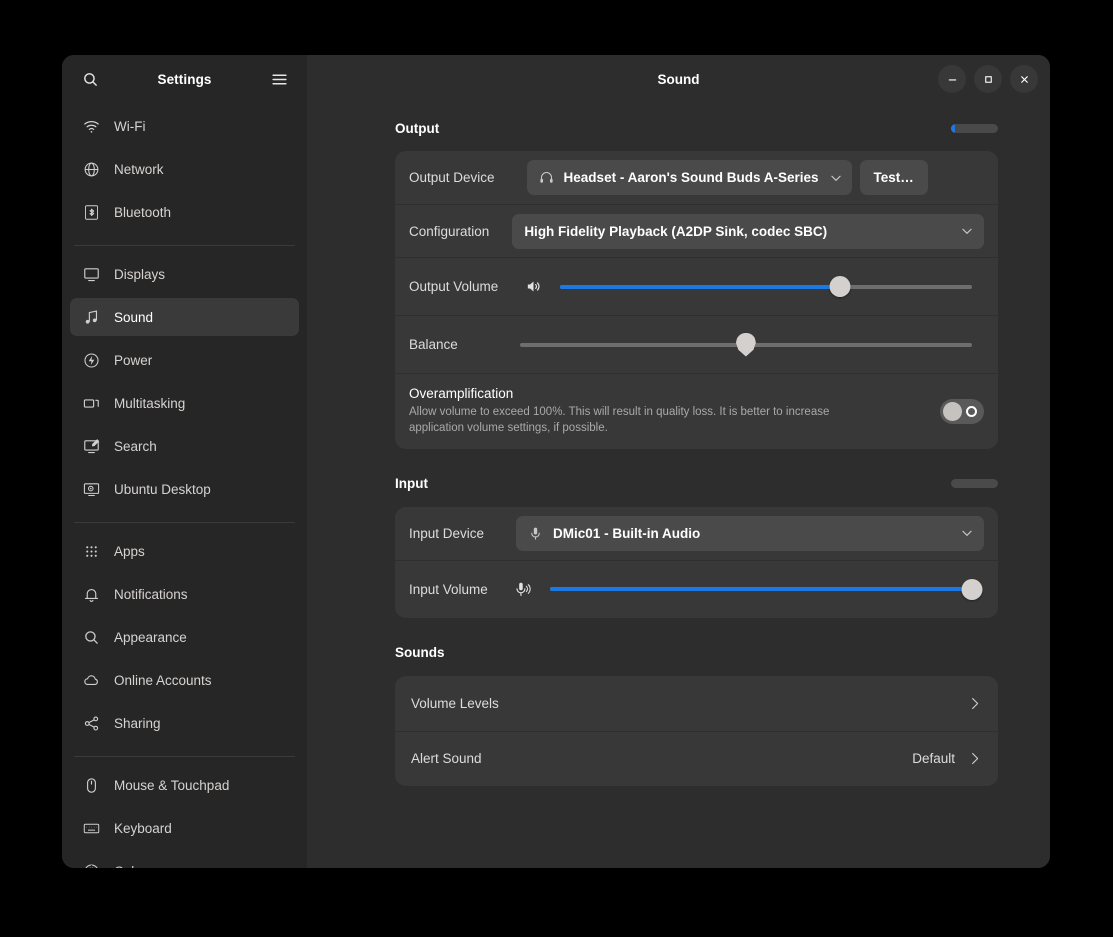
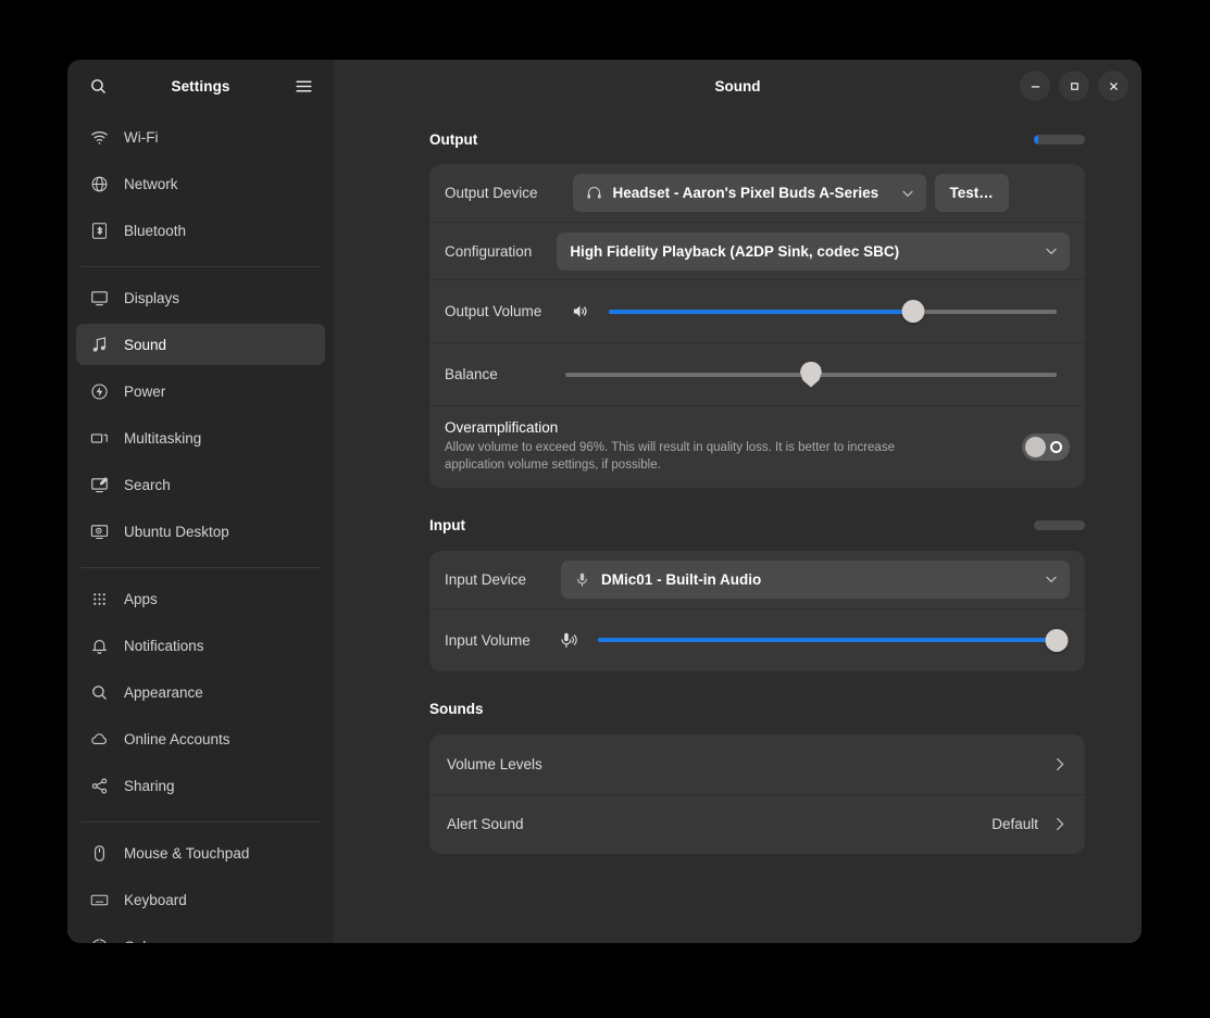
  Settings
  Wi-Fi
  Network
  Bluetooth
  Displays
  Sound
  Power
  Multitasking
  Search
  Ubuntu Desktop
  Apps
  Notifications
  Appearance
  Online Accounts
  Sharing
  Mouse & Touchpad
  Keyboard
  Sound
  Output
  Output Device
- Headset - Aaron's Sound Buds A-Series
+ Headset - Aaron's Pixel Buds A-Series
  Test…
  Configuration
  High Fidelity Playback (A2DP Sink, codec SBC)
  Output Volume
  Balance
  Overamplification
- Allow volume to exceed 100%. This will result in quality loss. It is better to increase application volume settings, if possible.
+ Allow volume to exceed 96%. This will result in quality loss. It is better to increase application volume settings, if possible.
  Input
  Input Device
  DMic01 - Built-in Audio
  Input Volume
  Sounds
  Volume Levels
  Alert Sound
  Default
